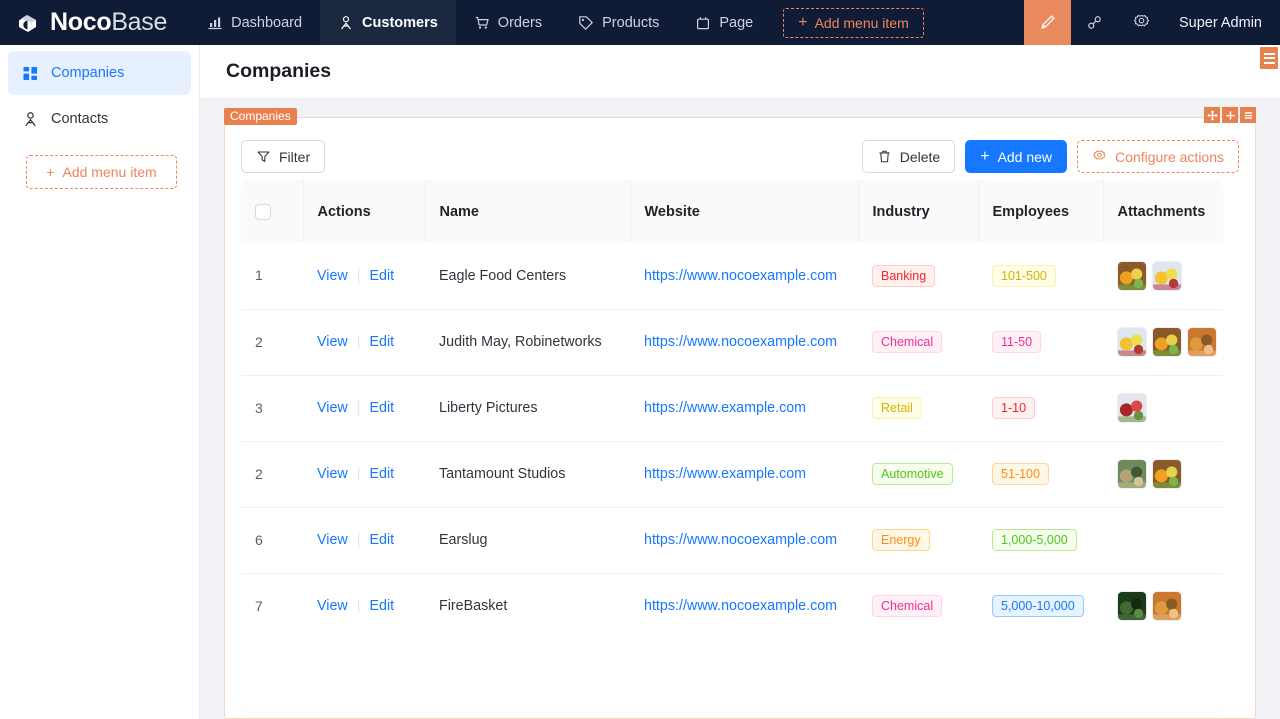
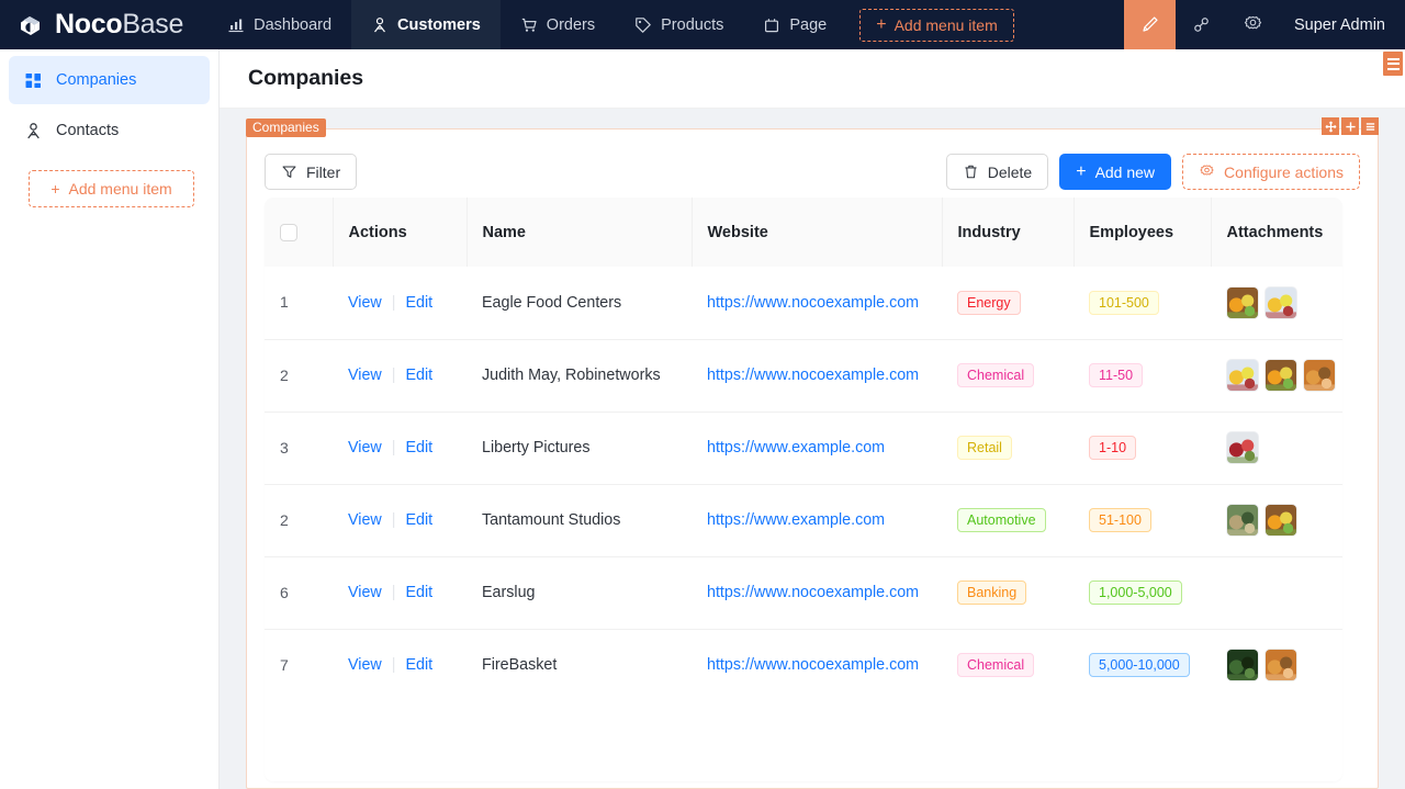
  NocoBase
  Dashboard
  Customers
  Orders
  Products
  Page
  +
  Add menu item
  Super Admin
  Companies
  Contacts
  +
  Add menu item
  Companies
  Companies
  Filter
  Delete
  +
  Add new
  Configure actions
  	Actions	Name	Website	Industry	Employees	Attachments
- 1	View | Edit	Eagle Food Centers	https://www.nocoexample.com	Banking	101-500
+ 1	View | Edit	Eagle Food Centers	https://www.nocoexample.com	Energy	101-500
  2	View | Edit	Judith May, Robinetworks	https://www.nocoexample.com	Chemical	11-50
  3	View | Edit	Liberty Pictures	https://www.example.com	Retail	1-10
  2	View | Edit	Tantamount Studios	https://www.example.com	Automotive	51-100
- 6	View | Edit	Earslug	https://www.nocoexample.com	Energy	1,000-5,000
+ 6	View | Edit	Earslug	https://www.nocoexample.com	Banking	1,000-5,000
  7	View | Edit	FireBasket	https://www.nocoexample.com	Chemical	5,000-10,000
